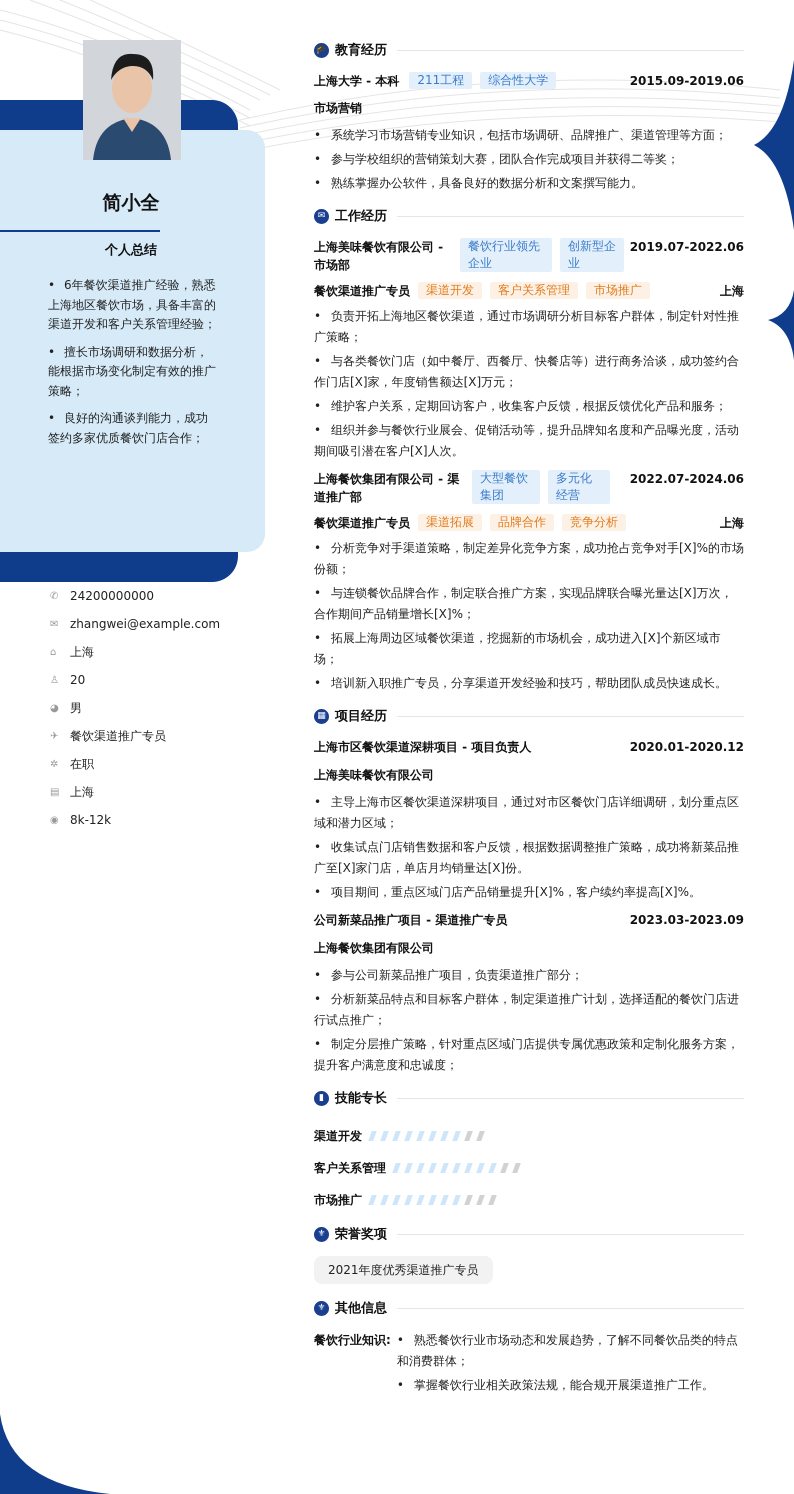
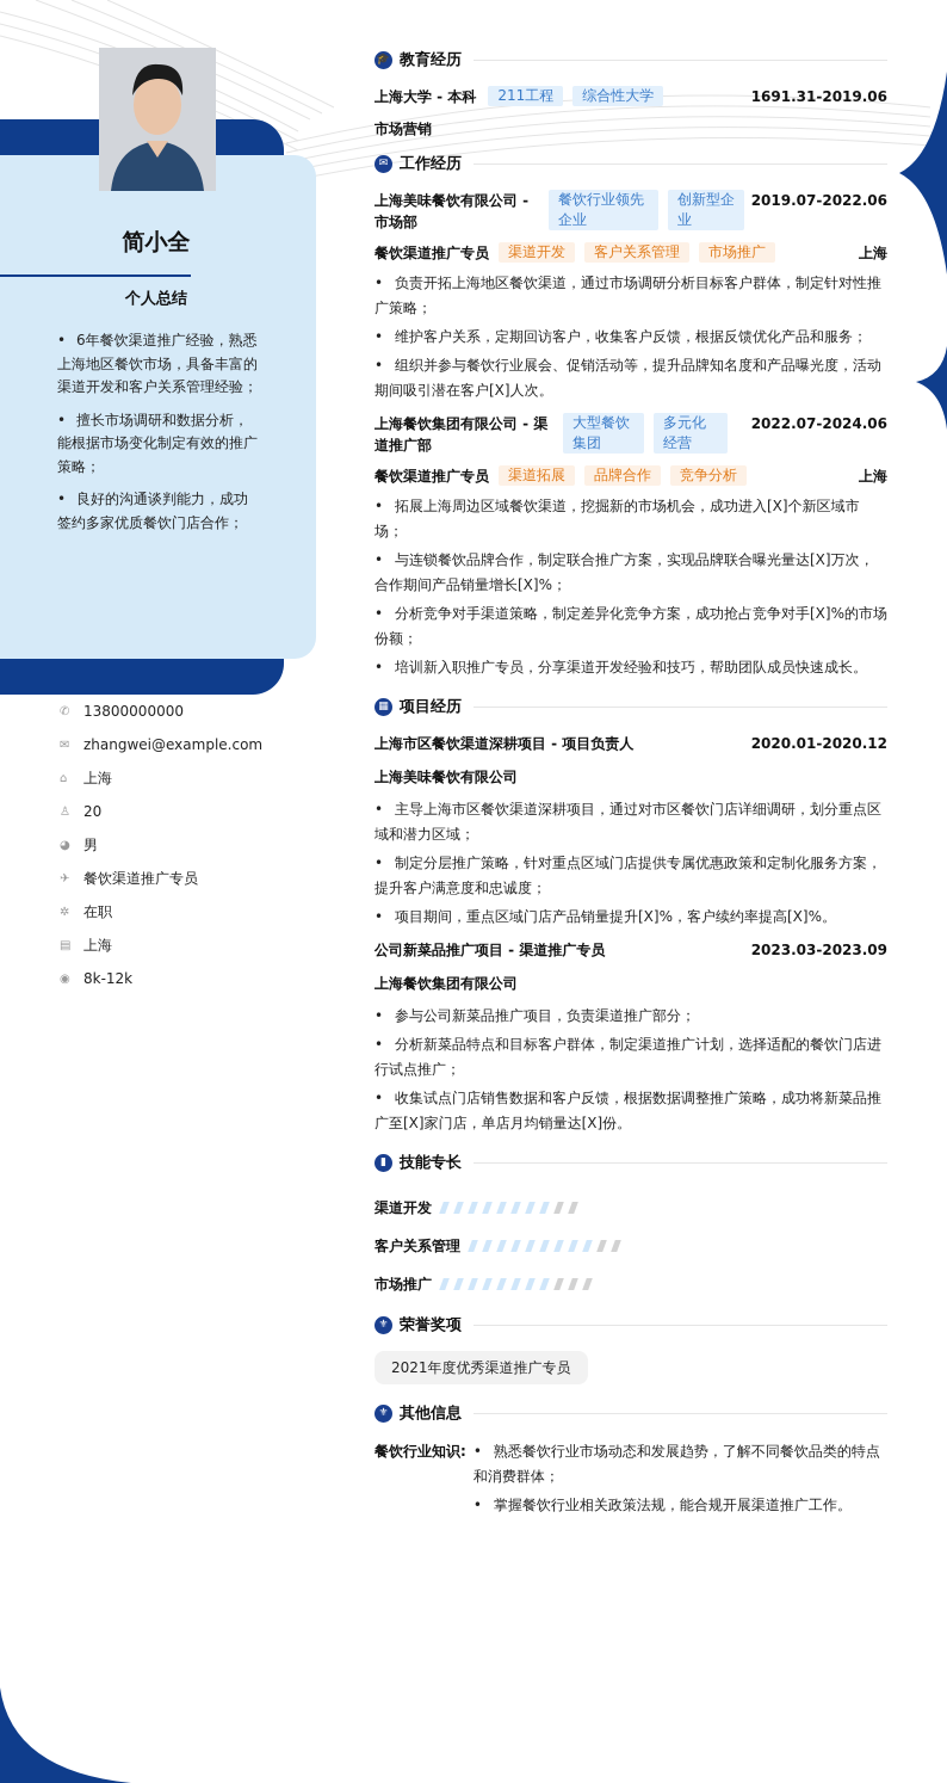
  简小全
  个人总结
  • 6年餐饮渠道推广经验，熟悉上海地区餐饮市场，具备丰富的渠道开发和客户关系管理经验；
  • 擅长市场调研和数据分析，能根据市场变化制定有效的推广策略；
  • 良好的沟通谈判能力，成功签约多家优质餐饮门店合作；
  ✆
- 24200000000
+ 13800000000
  ✉
  zhangwei@example.com
  ⌂
  上海
  ♙
  20
  ◕
  男
  ✈
  餐饮渠道推广专员
  ✲
  在职
  ▤
  上海
  ◉
  8k-12k
  🎓
  教育经历
  上海大学 - 本科
  211工程
  综合性大学
- 2015.09-2019.06
+ 1691.31-2019.06
  市场营销
- • 系统学习市场营销专业知识，包括市场调研、品牌推广、渠道管理等方面；
- • 参与学校组织的营销策划大赛，团队合作完成项目并获得二等奖；
- • 熟练掌握办公软件，具备良好的数据分析和文案撰写能力。
  ✉
  工作经历
  上海美味餐饮有限公司 - 市场部
  餐饮行业领先企业
  创新型企业
  2019.07-2022.06
  餐饮渠道推广专员
  渠道开发
  客户关系管理
  市场推广
  上海
  • 负责开拓上海地区餐饮渠道，通过市场调研分析目标客户群体，制定针对性推广策略；
- • 与各类餐饮门店（如中餐厅、西餐厅、快餐店等）进行商务洽谈，成功签约合作门店[X]家，年度销售额达[X]万元；
  • 维护客户关系，定期回访客户，收集客户反馈，根据反馈优化产品和服务；
  • 组织并参与餐饮行业展会、促销活动等，提升品牌知名度和产品曝光度，活动期间吸引潜在客户[X]人次。
  上海餐饮集团有限公司 - 渠道推广部
  大型餐饮集团
  多元化经营
  2022.07-2024.06
  餐饮渠道推广专员
  渠道拓展
  品牌合作
  竞争分析
  上海
- • 分析竞争对手渠道策略，制定差异化竞争方案，成功抢占竞争对手[X]%的市场份额；
+ • 拓展上海周边区域餐饮渠道，挖掘新的市场机会，成功进入[X]个新区域市场；
  • 与连锁餐饮品牌合作，制定联合推广方案，实现品牌联合曝光量达[X]万次，合作期间产品销量增长[X]%；
- • 拓展上海周边区域餐饮渠道，挖掘新的市场机会，成功进入[X]个新区域市场；
+ • 分析竞争对手渠道策略，制定差异化竞争方案，成功抢占竞争对手[X]%的市场份额；
  • 培训新入职推广专员，分享渠道开发经验和技巧，帮助团队成员快速成长。
  ▦
  项目经历
  上海市区餐饮渠道深耕项目 - 项目负责人
  2020.01-2020.12
  上海美味餐饮有限公司
  • 主导上海市区餐饮渠道深耕项目，通过对市区餐饮门店详细调研，划分重点区域和潜力区域；
- • 收集试点门店销售数据和客户反馈，根据数据调整推广策略，成功将新菜品推广至[X]家门店，单店月均销量达[X]份。
+ • 制定分层推广策略，针对重点区域门店提供专属优惠政策和定制化服务方案，提升客户满意度和忠诚度；
  • 项目期间，重点区域门店产品销量提升[X]%，客户续约率提高[X]%。
  公司新菜品推广项目 - 渠道推广专员
  2023.03-2023.09
  上海餐饮集团有限公司
  • 参与公司新菜品推广项目，负责渠道推广部分；
  • 分析新菜品特点和目标客户群体，制定渠道推广计划，选择适配的餐饮门店进行试点推广；
- • 制定分层推广策略，针对重点区域门店提供专属优惠政策和定制化服务方案，提升客户满意度和忠诚度；
+ • 收集试点门店销售数据和客户反馈，根据数据调整推广策略，成功将新菜品推广至[X]家门店，单店月均销量达[X]份。
  ▮
  技能专长
  渠道开发
  客户关系管理
  市场推广
  ⚜
  荣誉奖项
  2021年度优秀渠道推广专员
  ⚜
  其他信息
  餐饮行业知识:
  • 熟悉餐饮行业市场动态和发展趋势，了解不同餐饮品类的特点和消费群体；
  • 掌握餐饮行业相关政策法规，能合规开展渠道推广工作。
